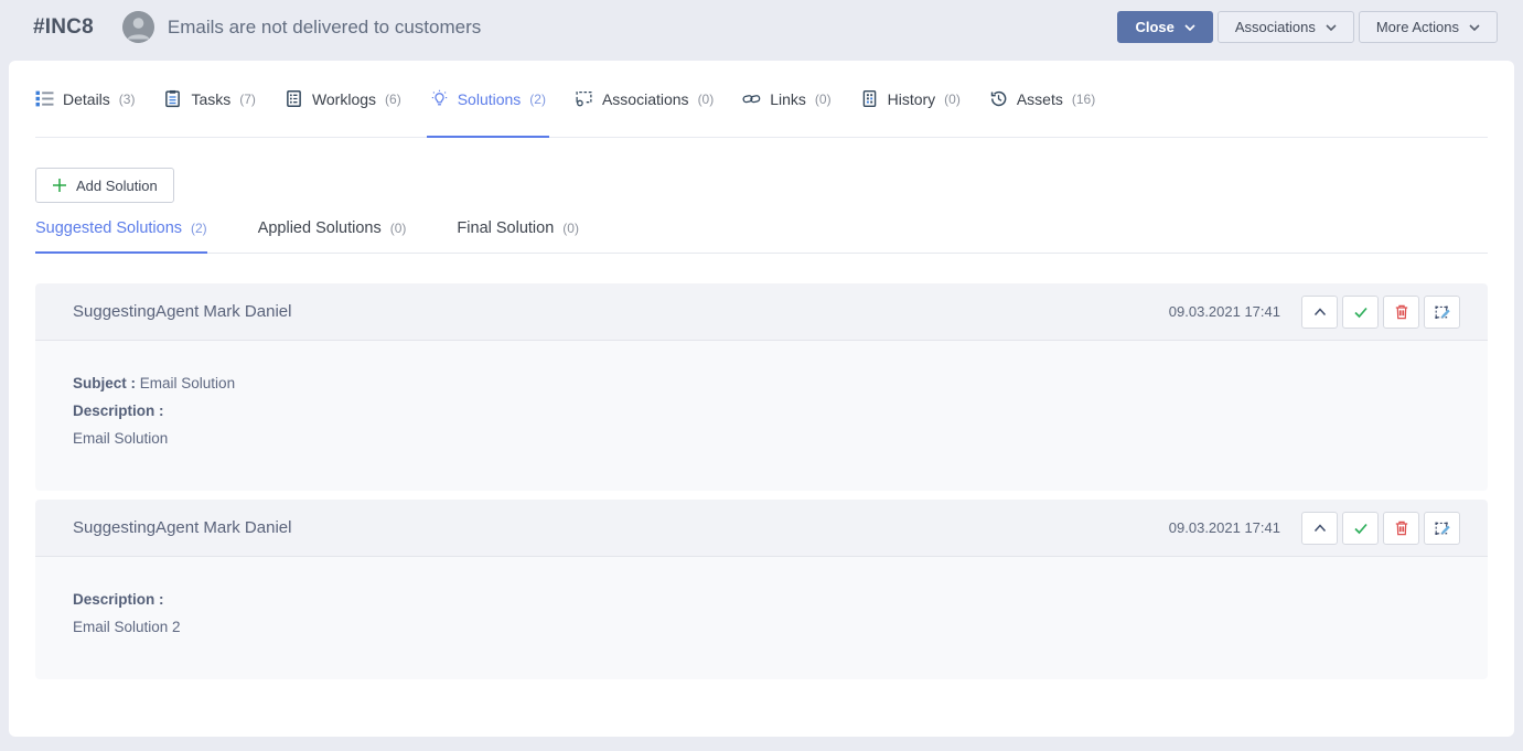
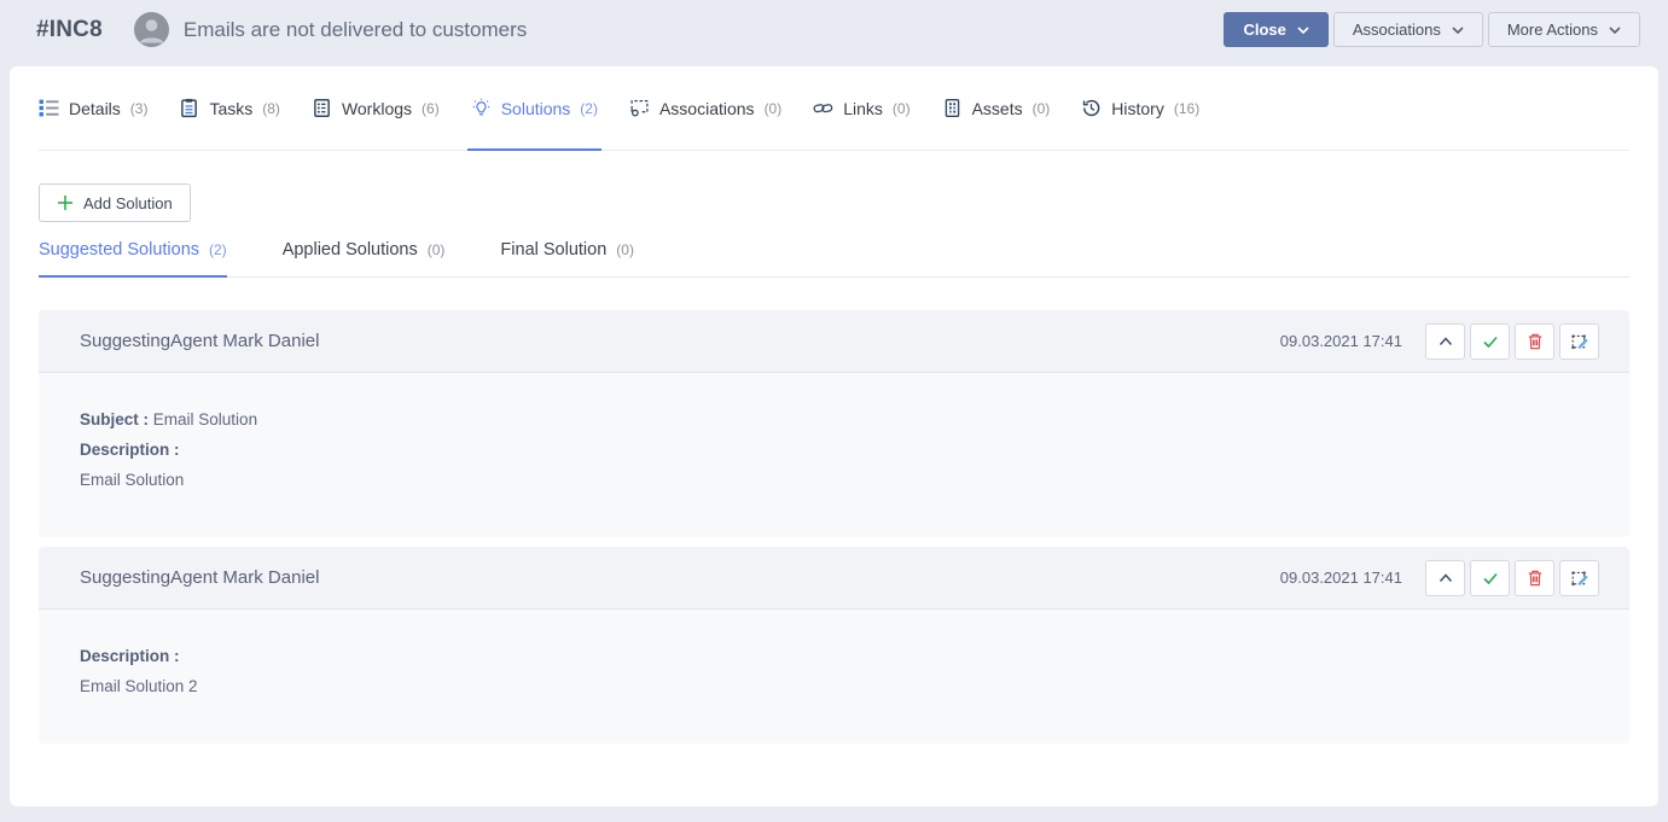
  #INC8
  Emails are not delivered to customers
  Close
  Associations
  More Actions
  Details
  (3)
  Tasks
- (7)
+ (8)
  Worklogs
  (6)
  Solutions
  (2)
  Associations
  (0)
  Links
  (0)
- History
+ Assets
  (0)
- Assets
+ History
  (16)
  Add Solution
  Suggested Solutions
  (2)
  Applied Solutions
  (0)
  Final Solution
  (0)
  SuggestingAgent Mark Daniel
  09.03.2021 17:41
  Subject : Email Solution
  Description :
  Email Solution
  SuggestingAgent Mark Daniel
  09.03.2021 17:41
  Description :
  Email Solution 2
